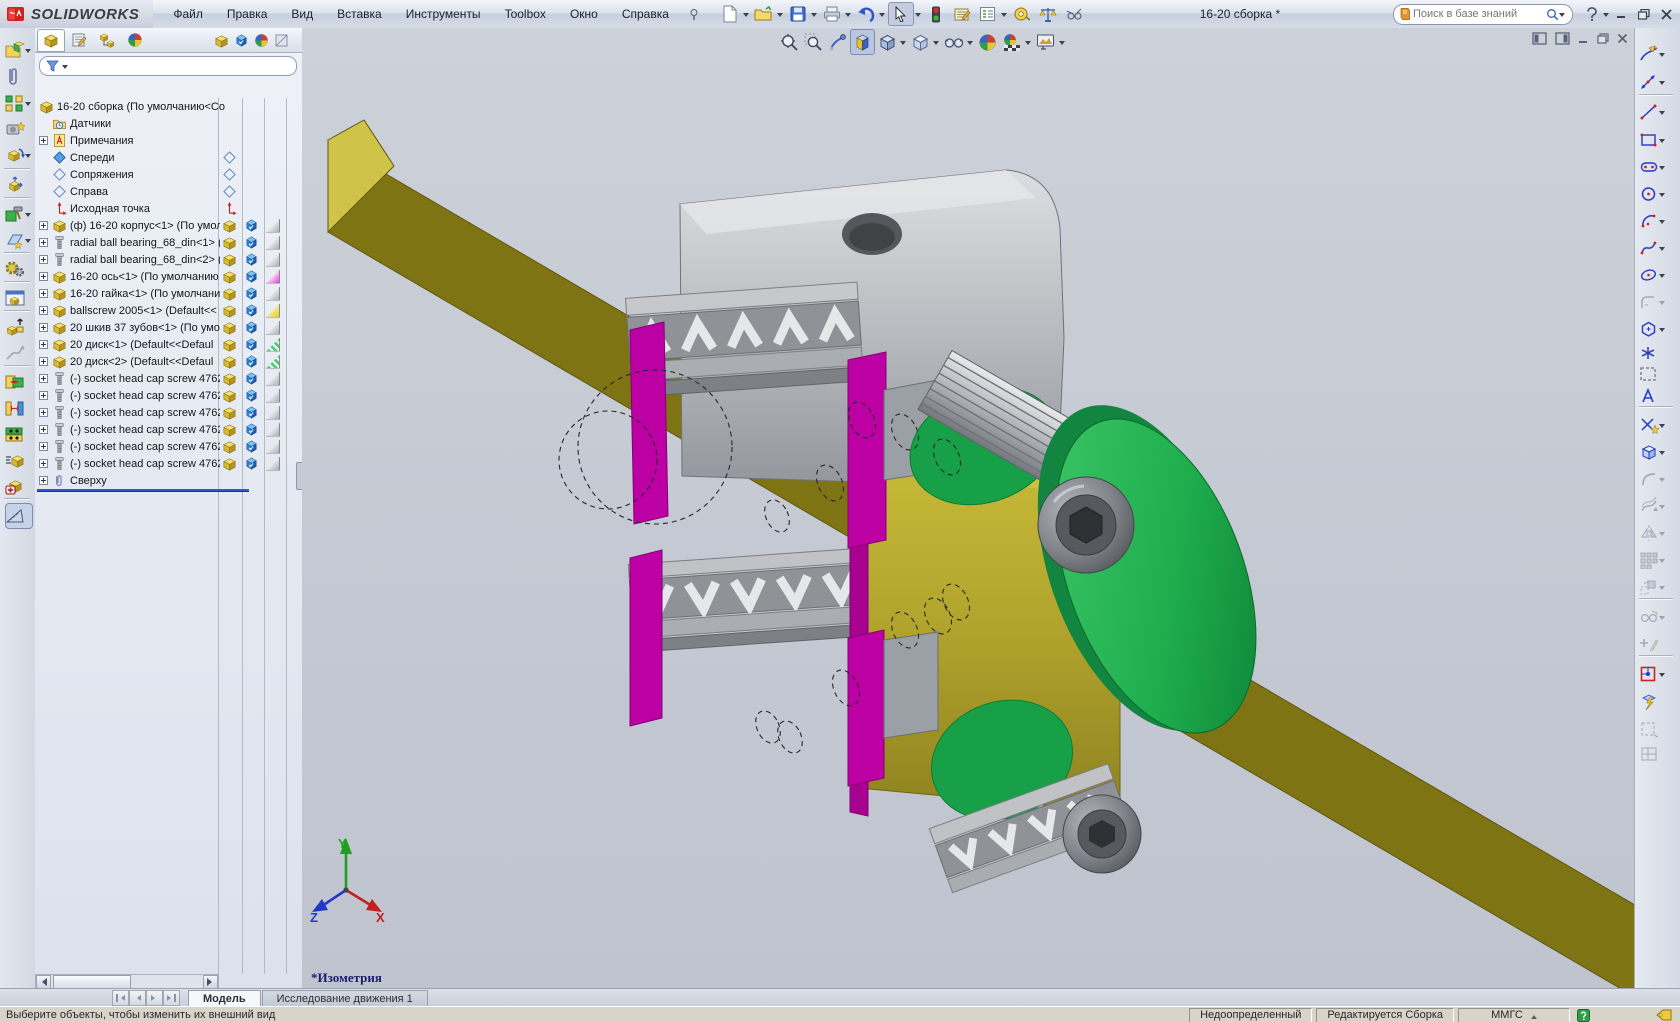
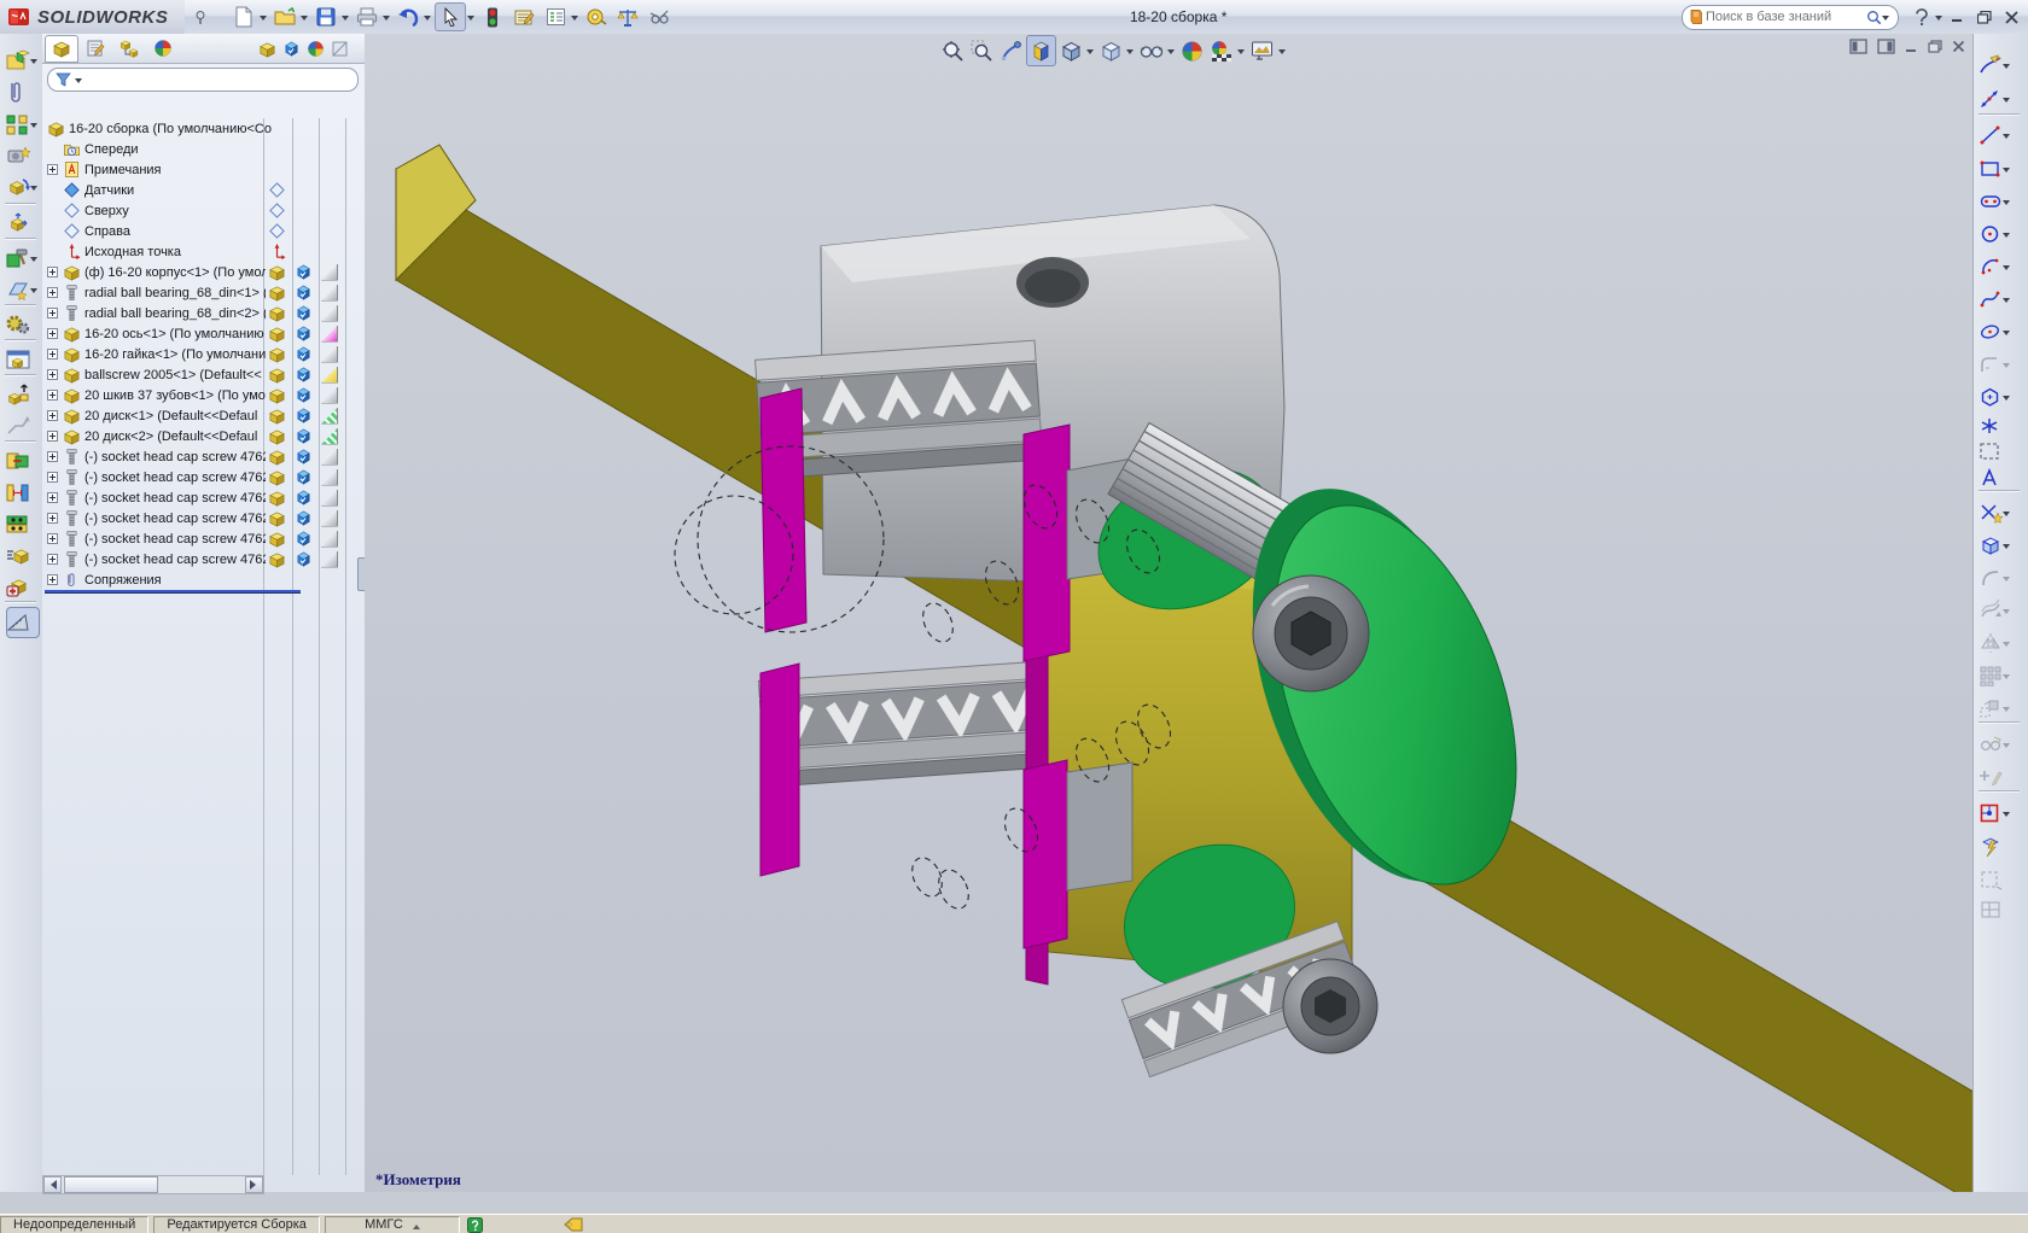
  SOLIDWORKS
- Файл
- Правка
- Вид
- Вставка
- Инструменты
- Toolbox
- Окно
- Справка
- 16-20 сборка *
+ 18-20 сборка *
  Поиск в базе знаний
  16-20 сборка (По умолчанию<Со
- Датчики
+ Спереди
  Примечания
- Спереди
+ Датчики
- Сопряжения
+ Сверху
  Справа
  Исходная точка
  (ф) 16-20 корпус<1> (По умол
  radial ball bearing_68_din<1> (
  radial ball bearing_68_din<2> (
  16-20 ось<1> (По умолчанию
  16-20 гайка<1> (По умолчани
  ballscrew 2005<1> (Default<<
  20 шкив 37 зубов<1> (По умо
  20 диск<1> (Default<<Defaul
  20 диск<2> (Default<<Defaul
  (-) socket head cap screw 476
  (-) socket head cap screw 476
  (-) socket head cap screw 476
  (-) socket head cap screw 476
  (-) socket head cap screw 476
  (-) socket head cap screw 476
- Сверху
+ Сопряжения
- Y
- X
- Z
  *Изометрия
- Модель
- Исследование движения 1
- Выберите объекты, чтобы изменить их внешний вид
  Недоопределенный
  Редактируется Сборка
  ММГС
